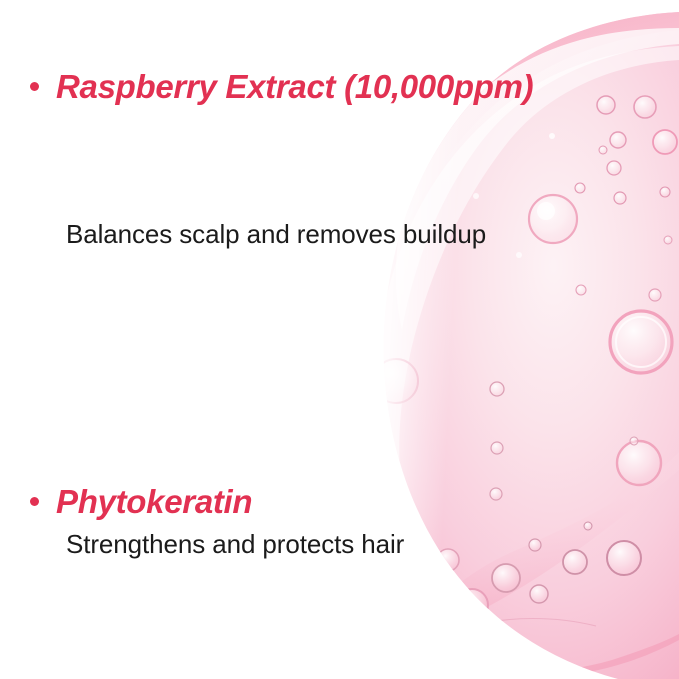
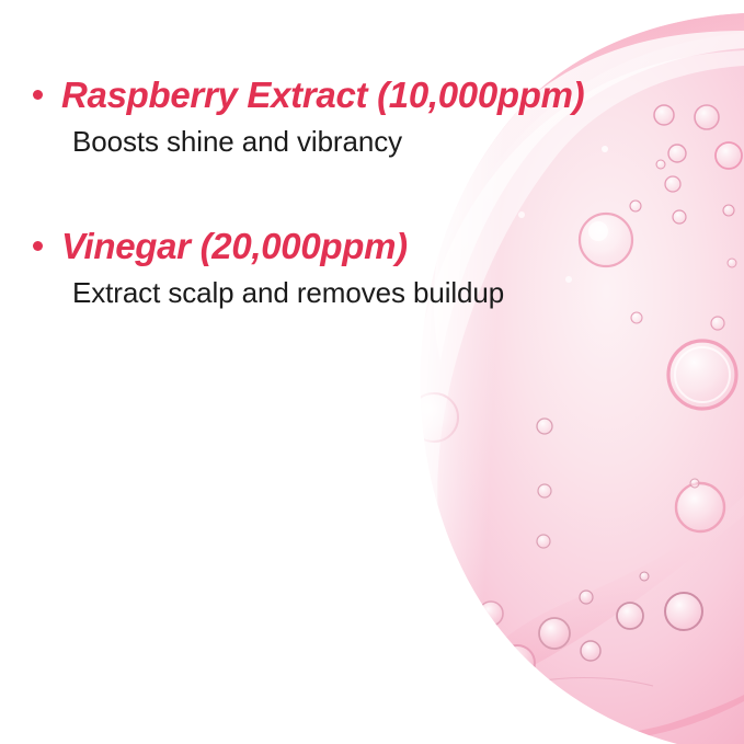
  Raspberry Extract (10,000ppm)
+ Boosts shine and vibrancy
+ Vinegar (20,000ppm)
- Balances scalp and removes buildup
+ Extract scalp and removes buildup
- Phytokeratin
- Strengthens and protects hair
